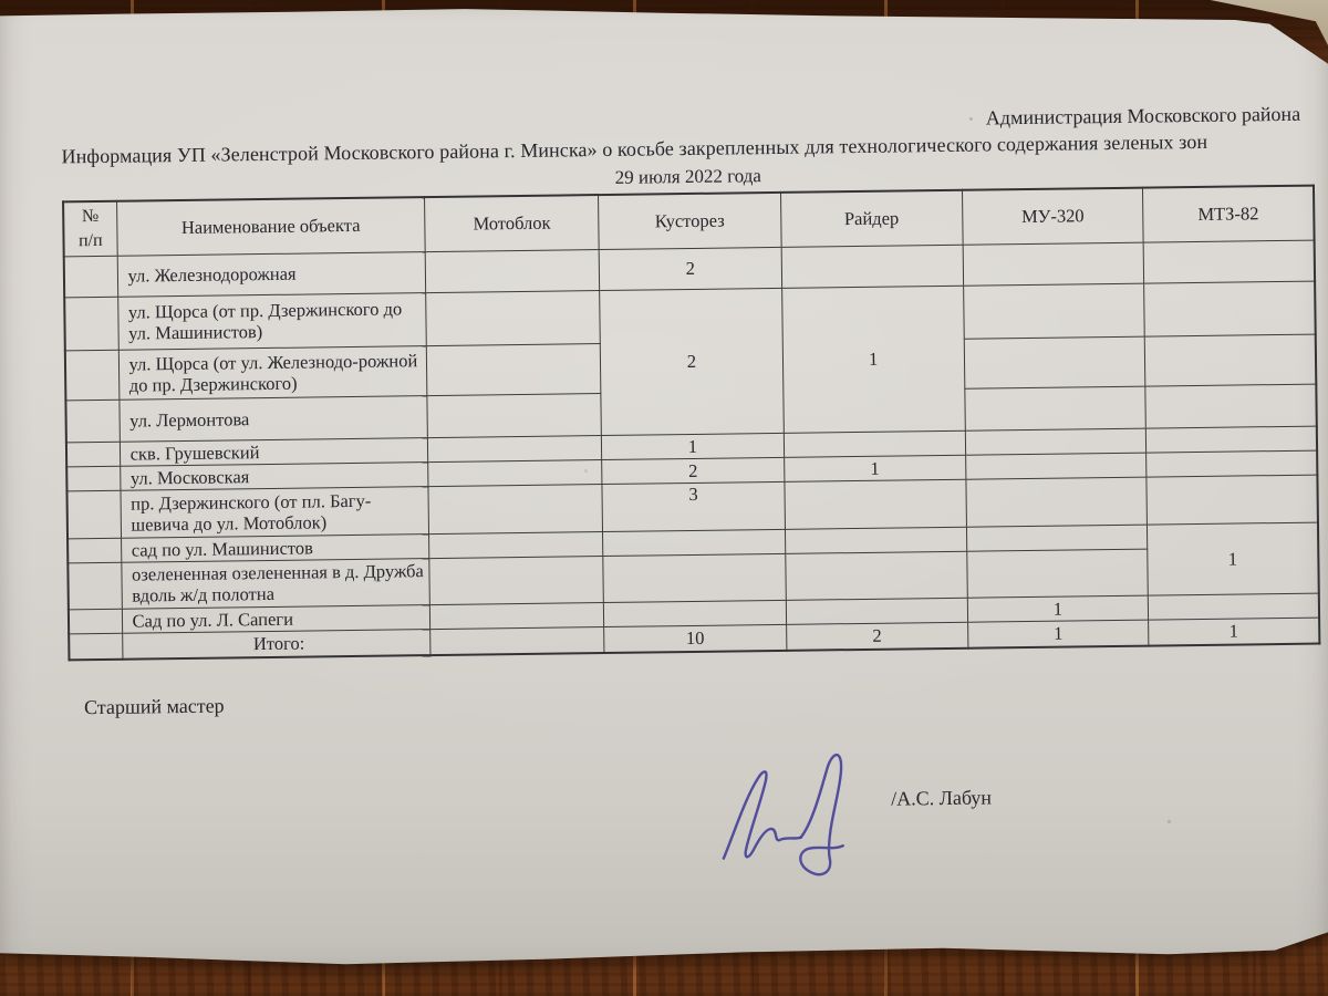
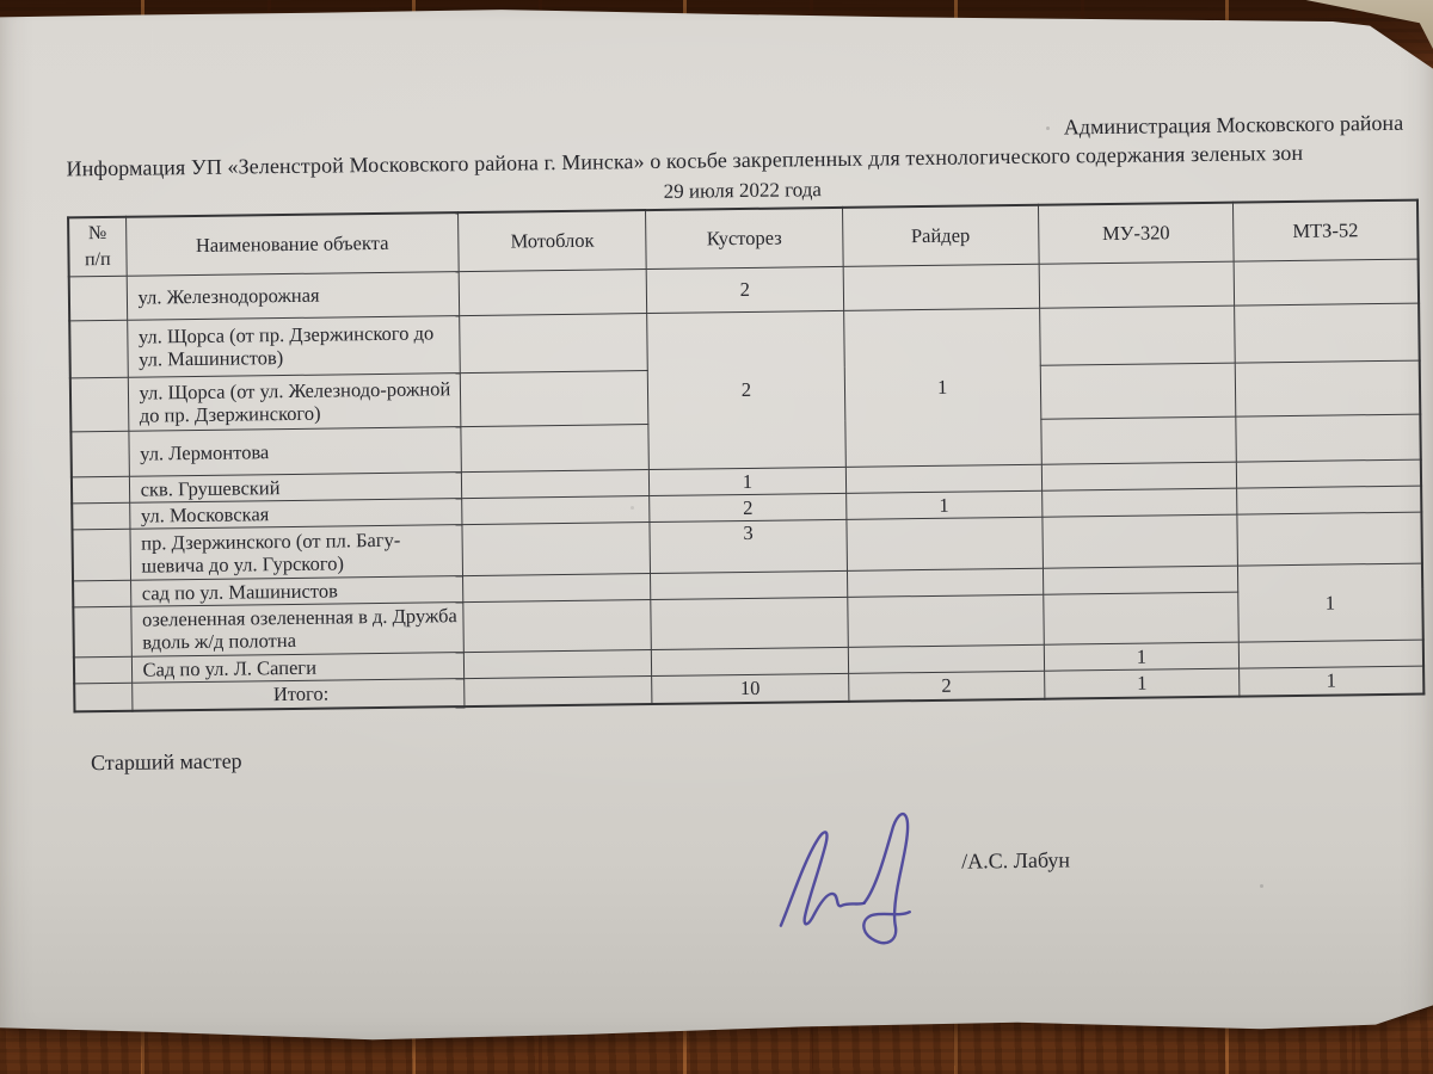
  Администрация Московского района
  Информация УП «Зеленстрой Московского района г. Минска» о косьбе закрепленных для технологического содержания зеленых зон
  29 июля 2022 года
- № п/п	Наименование объекта	Мотоблок	Кусторез	Райдер	МУ-320	МТЗ-82
+ № п/п	Наименование объекта	Мотоблок	Кусторез	Райдер	МУ-320	МТЗ-52
  	ул. Железнодорожная		2
  	ул. Щорса (от пр. Дзержинского до ул. Машинистов)		2	1
  	ул. Щорса (от ул. Железнодо-рожной до пр. Дзержинского)
  	ул. Лермонтова
  	скв. Грушевский		1
  	ул. Московская		2	1
- 	пр. Дзержинского (от пл. Багу-шевича до ул. Мотоблок)		3
+ 	пр. Дзержинского (от пл. Багу-шевича до ул. Гурского)		3
  	сад по ул. Машинистов					1
  	озелененная озелененная в д. Дружба вдоль ж/д полотна
  	Сад по ул. Л. Сапеги				1
  	Итого:		10	2	1	1
  Старший мастер
  /А.С. Лабун
